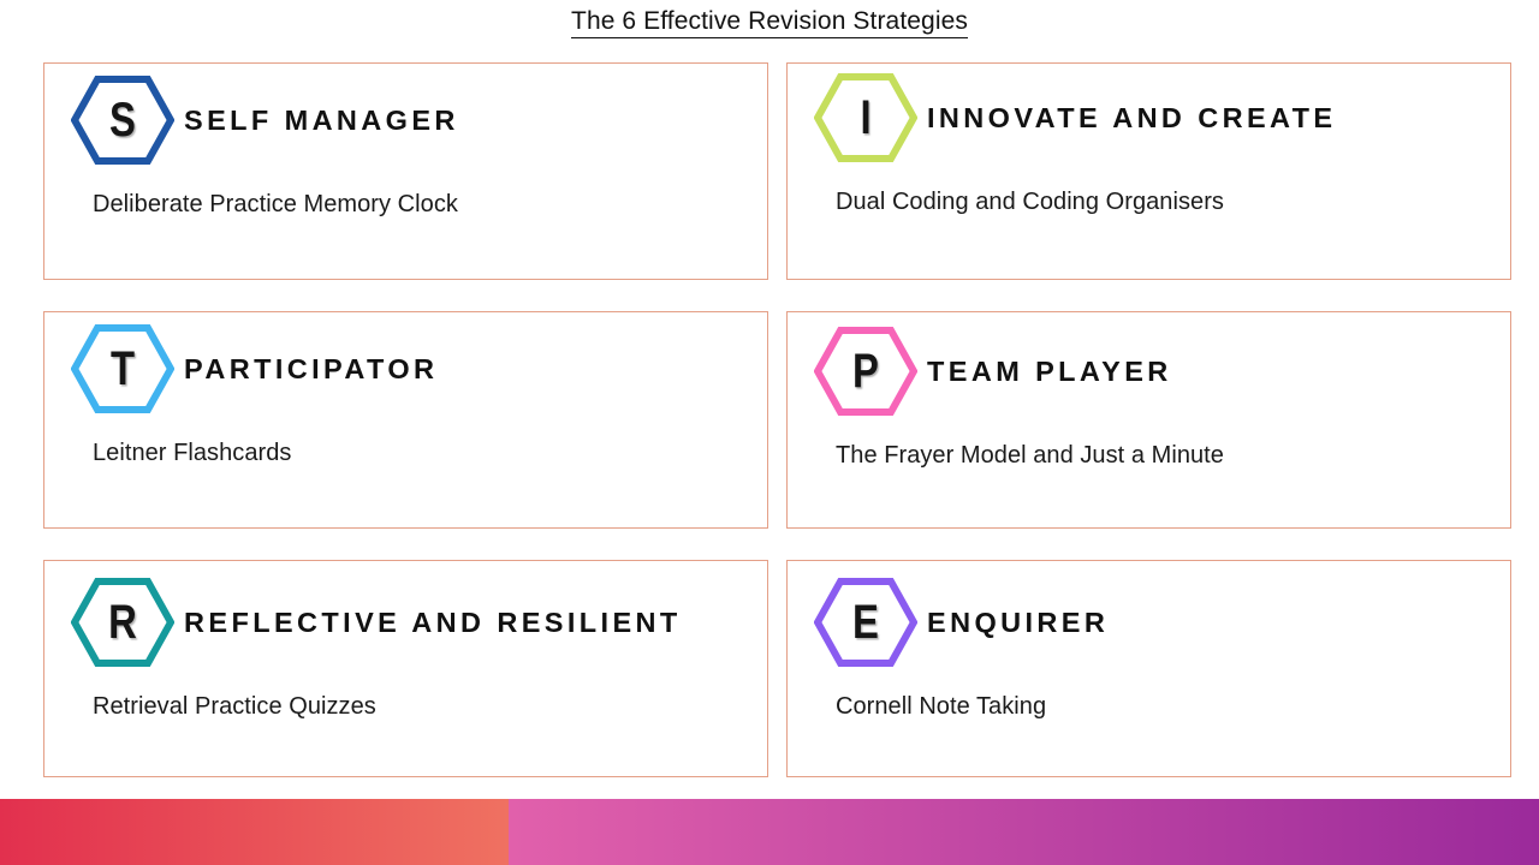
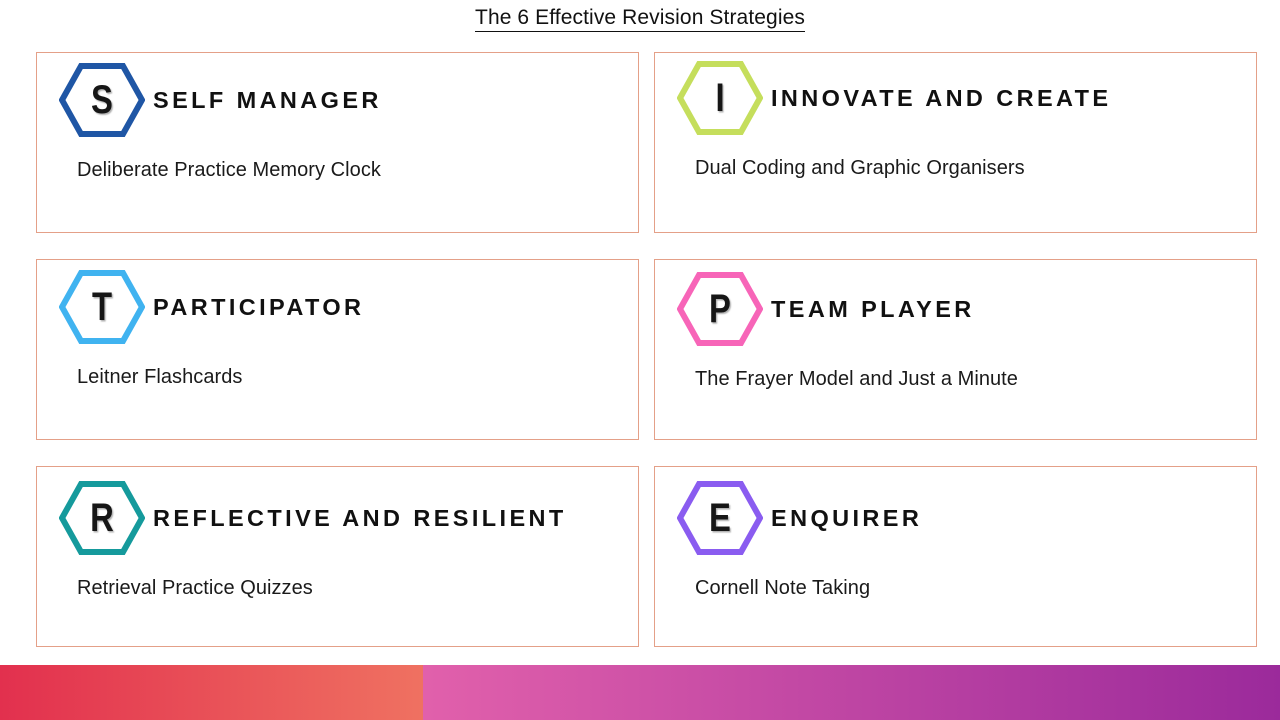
  The 6 Effective Revision Strategies
  S
  SELF MANAGER
  Deliberate Practice Memory Clock
  I
  INNOVATE AND CREATE
- Dual Coding and Coding Organisers
+ Dual Coding and Graphic Organisers
  T
  PARTICIPATOR
  Leitner Flashcards
  P
  TEAM PLAYER
  The Frayer Model and Just a Minute
  R
  REFLECTIVE AND RESILIENT
  Retrieval Practice Quizzes
  E
  ENQUIRER
  Cornell Note Taking
